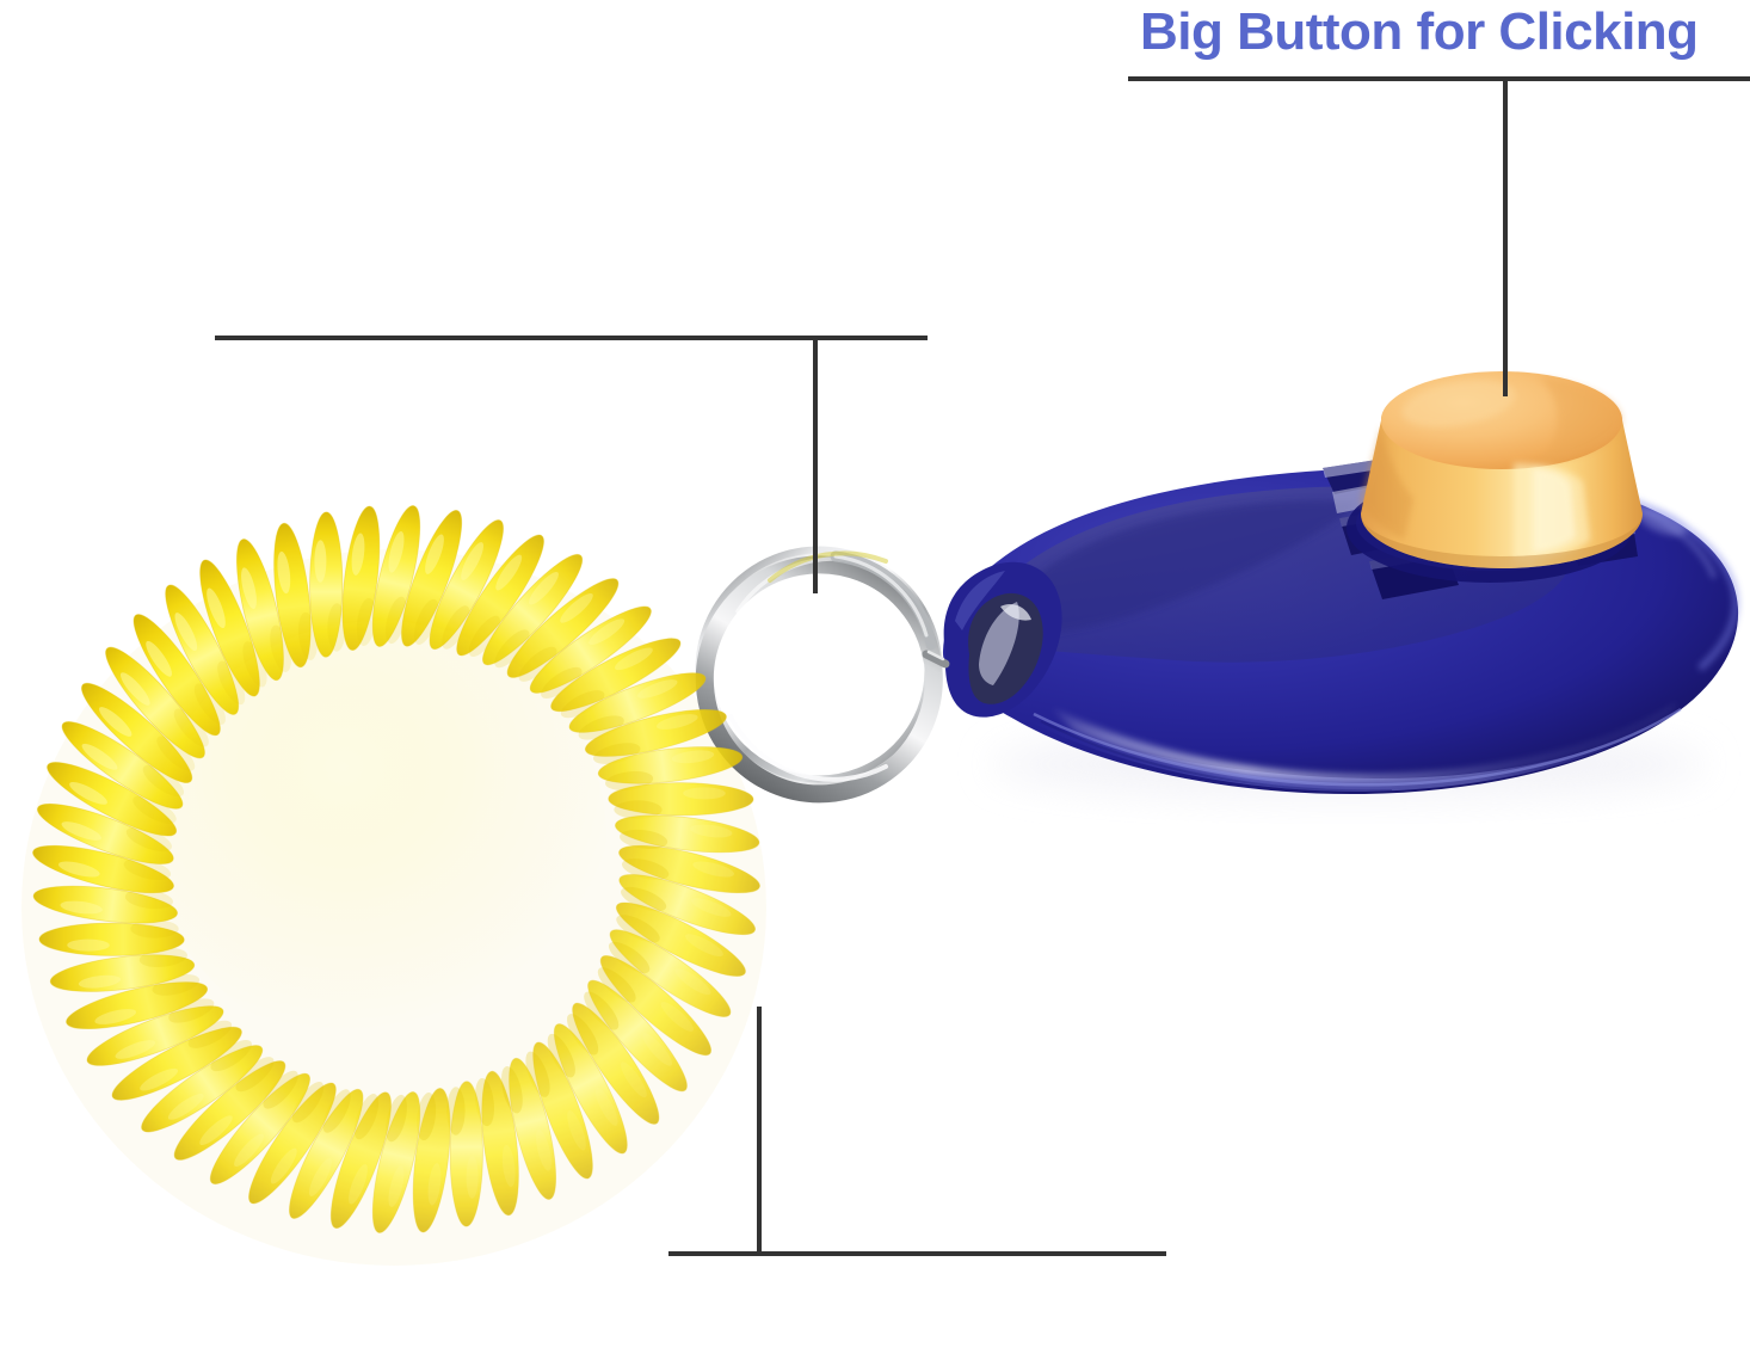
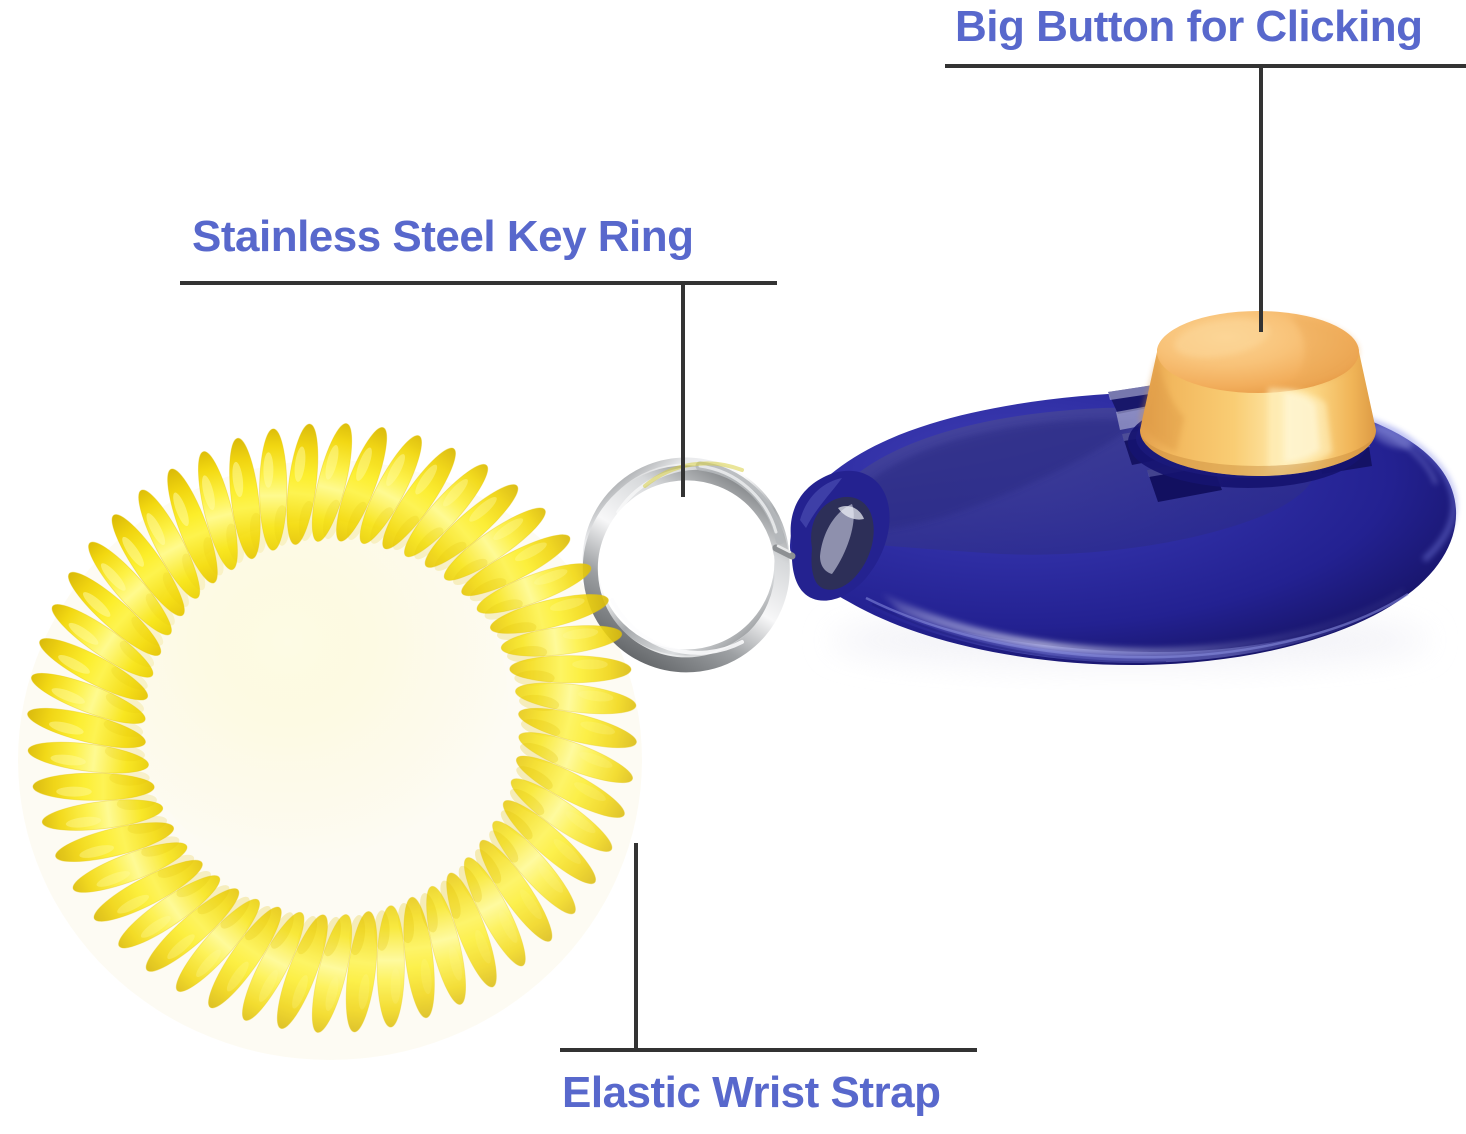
  Big Button for Clicking
+ Stainless Steel Key Ring
+ Elastic Wrist Strap
